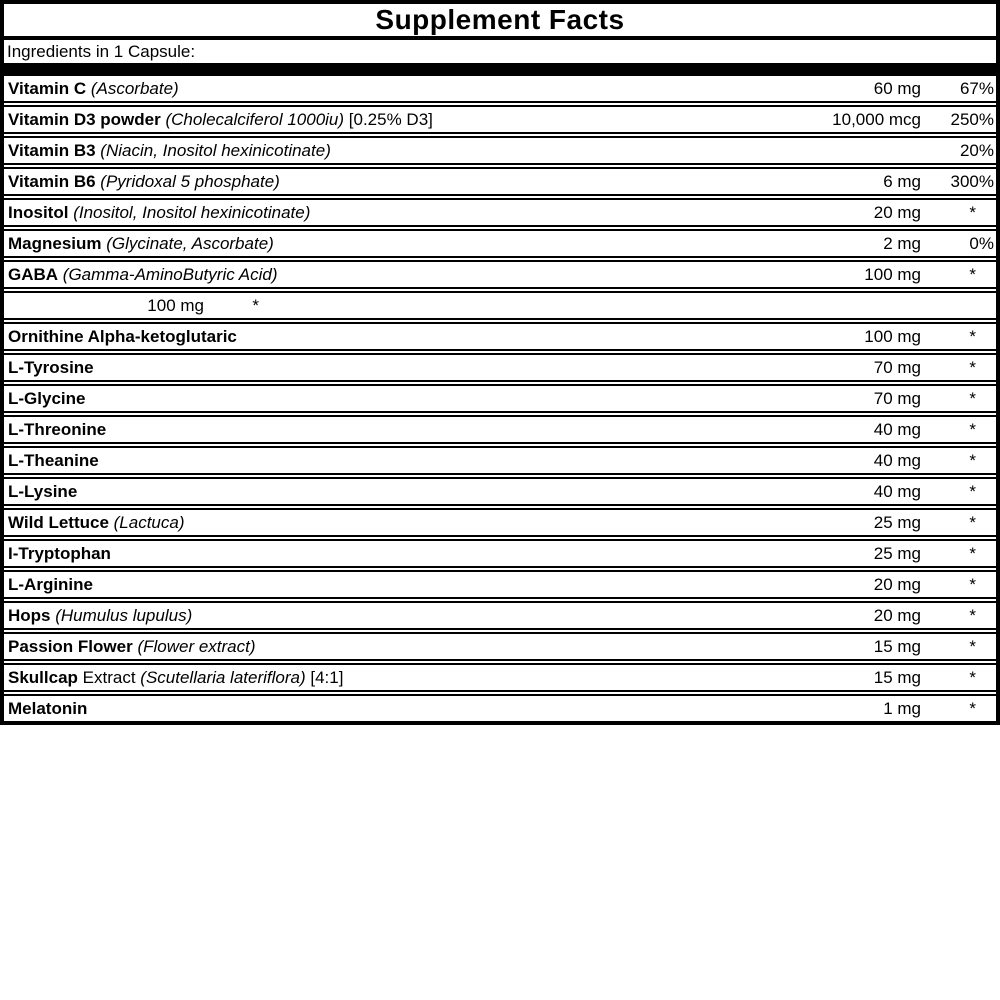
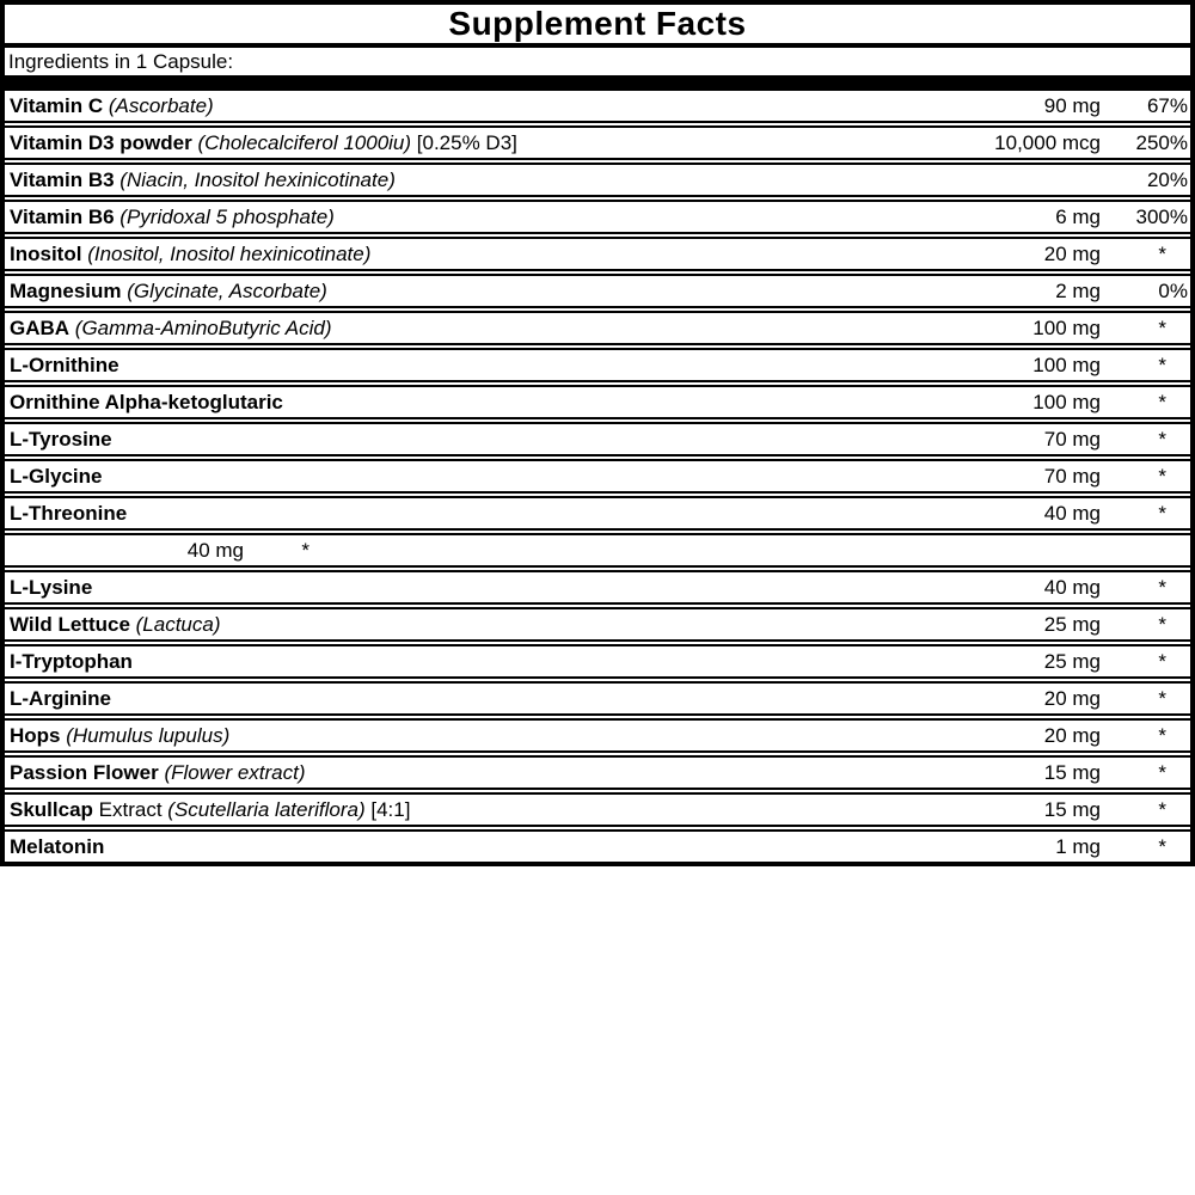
  Supplement Facts
  Ingredients in 1 Capsule:
  Vitamin C (Ascorbate)
- 60 mg
+ 90 mg
  67%
  Vitamin D3 powder (Cholecalciferol 1000iu) [0.25% D3]
  10,000 mcg
  250%
  Vitamin B3 (Niacin, Inositol hexinicotinate)
  20%
  Vitamin B6 (Pyridoxal 5 phosphate)
  6 mg
  300%
  Inositol (Inositol, Inositol hexinicotinate)
  20 mg
  *
  Magnesium (Glycinate, Ascorbate)
  2 mg
  0%
  GABA (Gamma-AminoButyric Acid)
  100 mg
  *
+ L-Ornithine
  100 mg
  *
  Ornithine Alpha-ketoglutaric
  100 mg
  *
  L-Tyrosine
  70 mg
  *
  L-Glycine
  70 mg
  *
  L-Threonine
  40 mg
  *
- L-Theanine
  40 mg
  *
  L-Lysine
  40 mg
  *
  Wild Lettuce (Lactuca)
  25 mg
  *
  I-Tryptophan
  25 mg
  *
  L-Arginine
  20 mg
  *
  Hops (Humulus lupulus)
  20 mg
  *
  Passion Flower (Flower extract)
  15 mg
  *
  Skullcap Extract (Scutellaria lateriflora) [4:1]
  15 mg
  *
  Melatonin
  1 mg
  *
